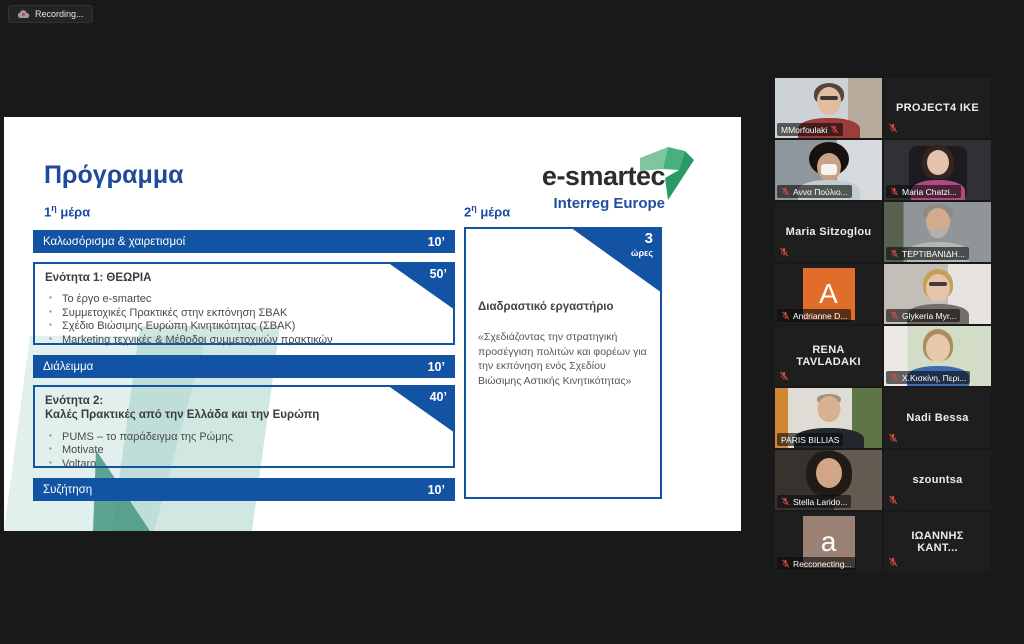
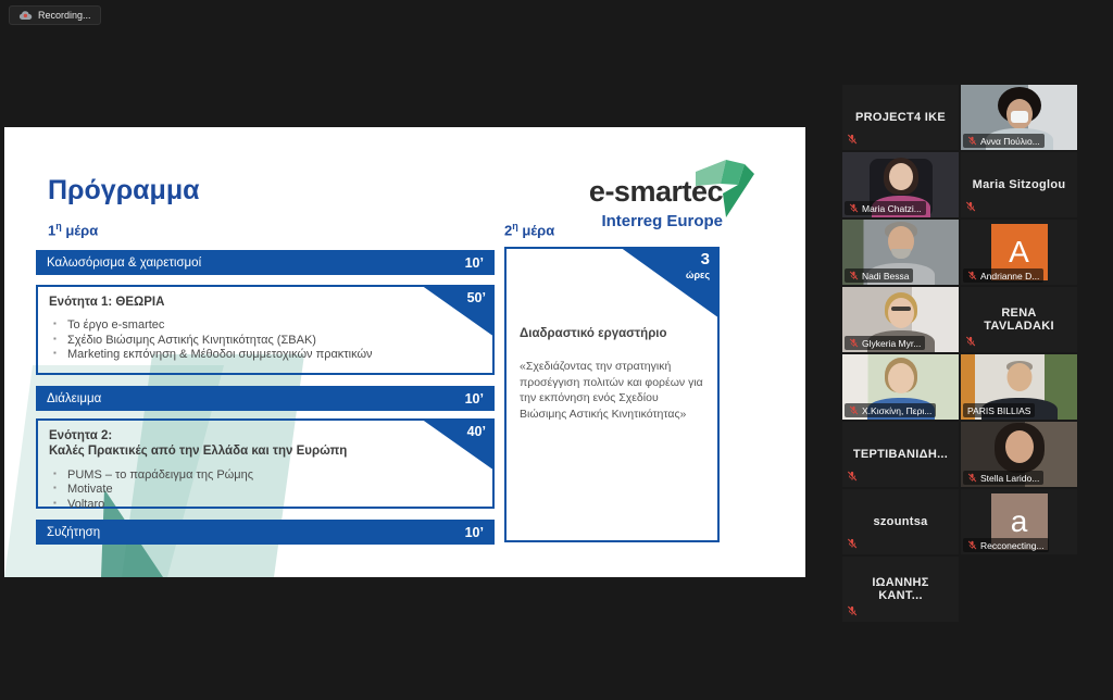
  Recording...
  Πρόγραμμα
  1η μέρα
  2η μέρα
  e-smartec
  Interreg Europe
  Καλωσόρισμα & χαιρετισμοί
  10’
  50’
  Ενότητα 1: ΘΕΩΡΙΑ
  Το έργο e-smartec
- Συμμετοχικές Πρακτικές στην εκπόνηση ΣΒΑΚ
- Σχέδιο Βιώσιμης Ευρώπη Κινητικότητας (ΣΒΑΚ)
+ Σχέδιο Βιώσιμης Αστικής Κινητικότητας (ΣΒΑΚ)
- Marketing τεχνικές & Μέθοδοι συμμετοχικών πρακτικών
+ Marketing εκπόνηση & Μέθοδοι συμμετοχικών πρακτικών
  Διάλειμμα
  10’
  40’
  Ενότητα 2:
  Καλές Πρακτικές από την Ελλάδα και την Ευρώπη
  PUMS – το παράδειγμα της Ρώμης
  Motivate
  Voltaro
  Συζήτηση
  10’
  3
  ώρες
  Διαδραστικό εργαστήριο
  «Σχεδιάζοντας την στρατηγική προσέγγιση πολιτών και φορέων για την εκπόνηση ενός Σχεδίου Βιώσιμης Αστικής Κινητικότητας»
- MMorfoulaki
  PROJECT4 IKE
  Αννα Πούλιο...
  Maria Chatzi...
  Maria Sitzoglou
- ΤΕΡΤΙΒΑΝΙΔΗ...
+ Nadi Bessa
  A
  Andrianne D...
  Glykeria Myr...
  RENA TAVLADAKI
  Χ.Κισκίνη, Περι...
  PARIS BILLIAS
- Nadi Bessa
+ ΤΕΡΤΙΒΑΝΙΔΗ...
  Stella Larido...
  szountsa
  a
  Recconecting...
  ΙΩΑΝΝΗΣ ΚΑΝΤ...
